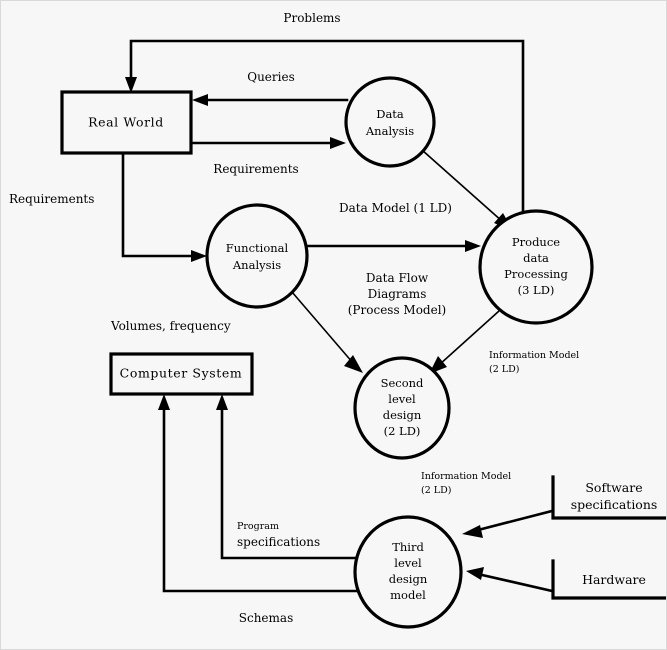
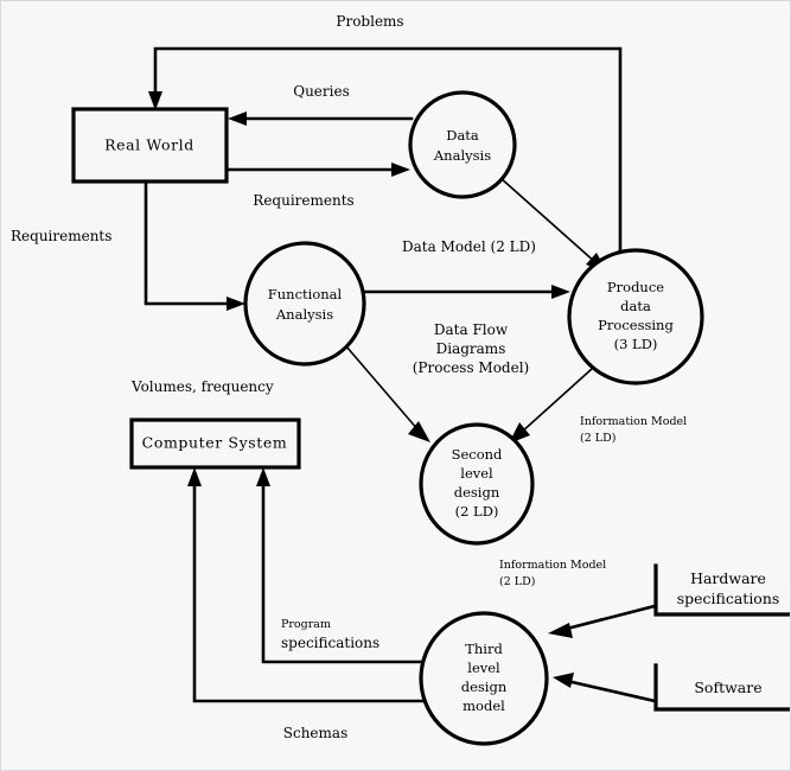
  Problems
  Queries
  Requirements
  Requirements
- Data Model (1 LD)
+ Data Model (2 LD)
  Data Flow
  Diagrams
  (Process Model)
  Information Model
  (2 LD)
  Information Model
  (2 LD)
  Volumes, frequency
  Program
  specifications
  Schemas
  Real World
  Computer System
  Data
  Analysis
  Functional
  Analysis
  Produce
  data
  Processing
  (3 LD)
  Second
  level
  design
  (2 LD)
  Third
  level
  design
  model
- Software
+ Hardware
  specifications
- Hardware
+ Software
